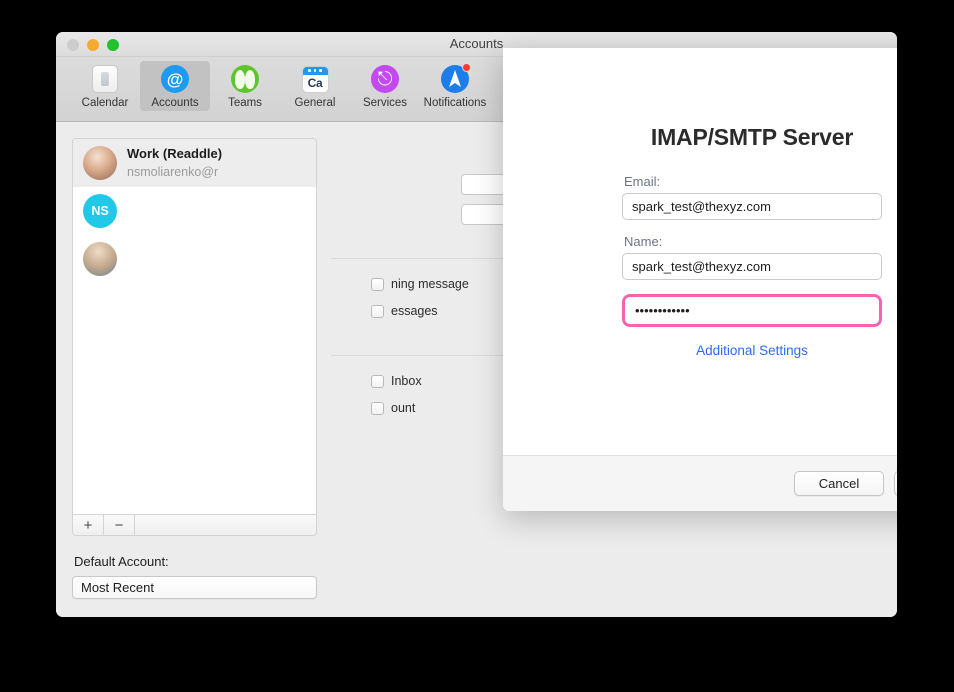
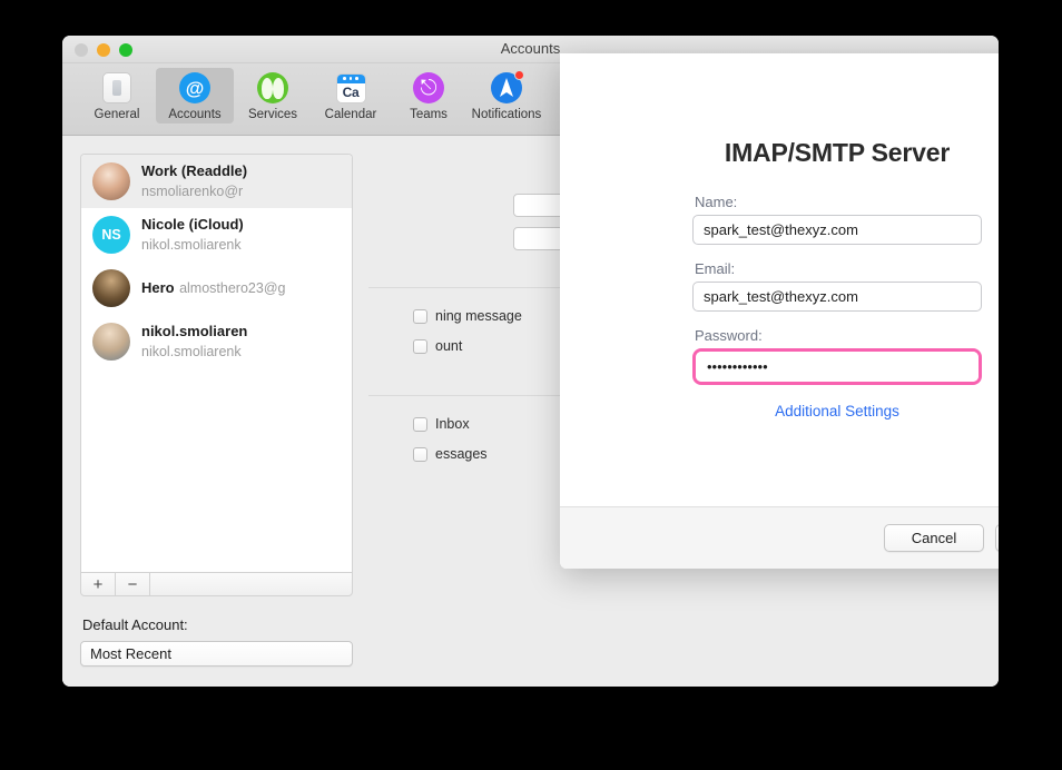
  Accounts
- Calendar
+ General
  @
  Accounts
- Teams
+ Services
  Ca
- General
+ Calendar
  ⎋
- Services
+ Teams
  Notifications
  Work (Readdle) nsmoliarenko@r
  NS
+ Nicole (iCloud) nikol.smoliarenk
+ Hero almosthero23@g
+ nikol.smoliaren nikol.smoliarenk
  +
  −
  Default Account:
  Most Recent
  ning message
- essages
+ ount
  Inbox
- ount
+ essages
  IMAP/SMTP Server
- Email:
+ Name:
  spark_test@thexyz.com
- Name:
+ Email:
  spark_test@thexyz.com
+ Password:
  ••••••••••••
  Additional Settings
  Cancel
